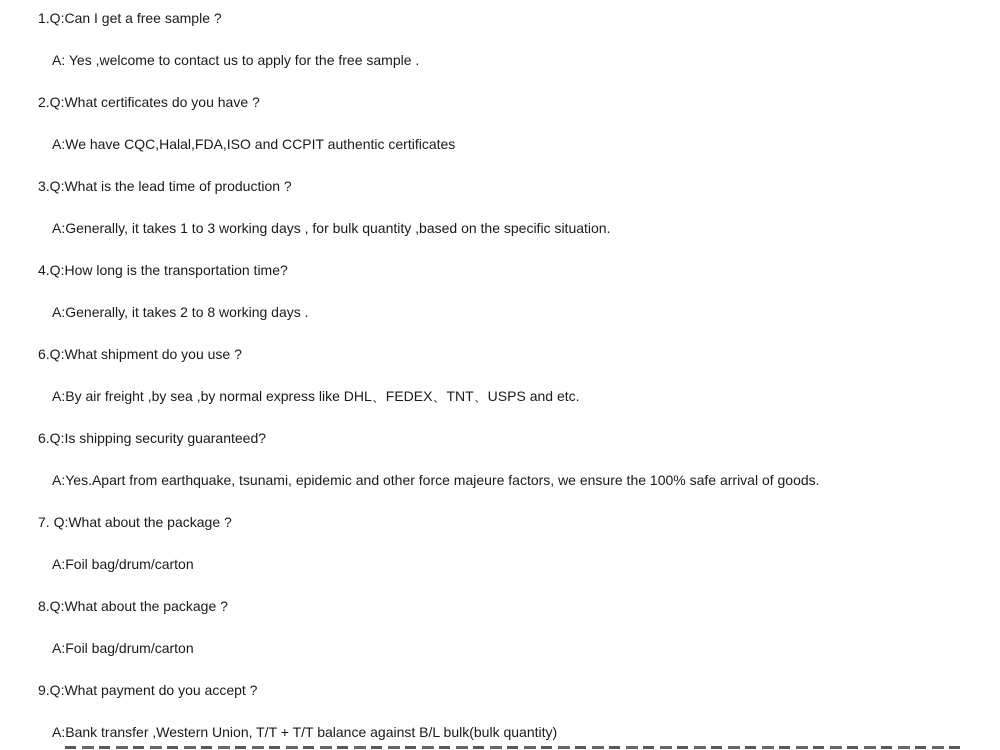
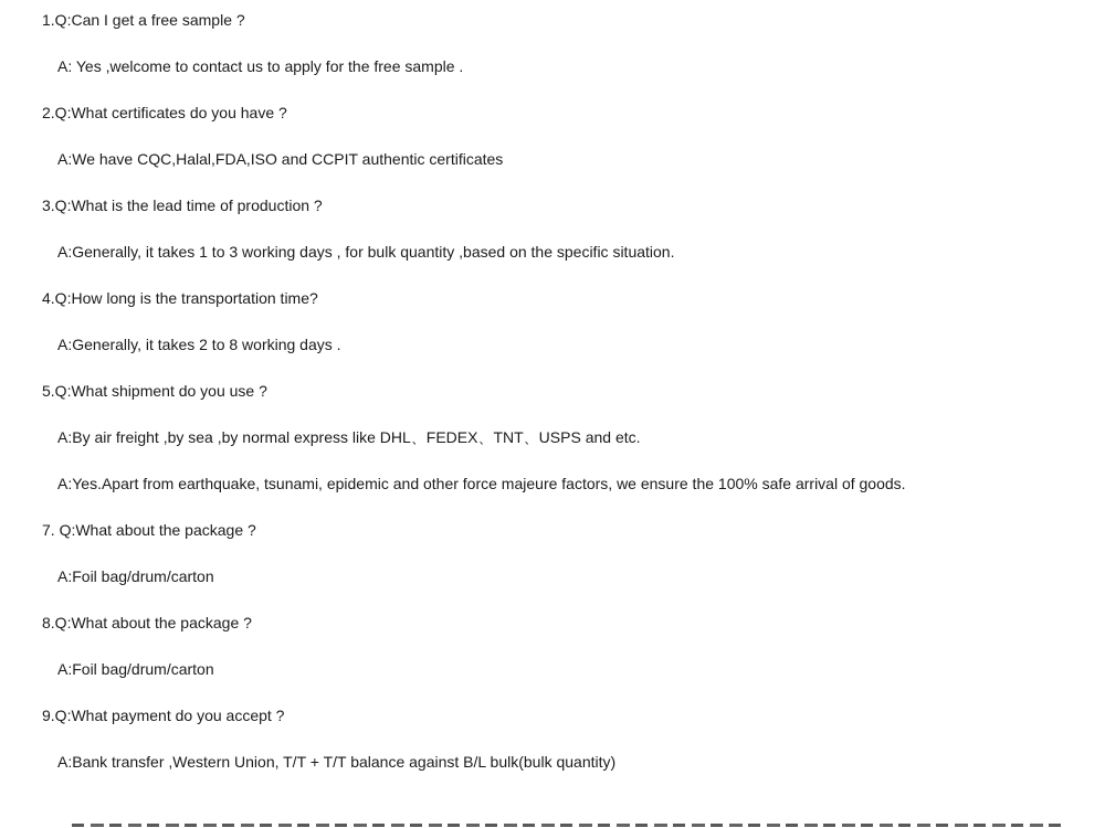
  1.Q:Can I get a free sample ?
  A: Yes ,welcome to contact us to apply for the free sample .
  2.Q:What certificates do you have ?
  A:We have CQC,Halal,FDA,ISO and CCPIT authentic certificates
  3.Q:What is the lead time of production ?
  A:Generally, it takes 1 to 3 working days , for bulk quantity ,based on the specific situation.
  4.Q:How long is the transportation time?
  A:Generally, it takes 2 to 8 working days .
- 6.Q:What shipment do you use ?
+ 5.Q:What shipment do you use ?
  A:By air freight ,by sea ,by normal express like DHL、FEDEX、TNT、USPS and etc.
- 6.Q:Is shipping security guaranteed?
  A:Yes.Apart from earthquake, tsunami, epidemic and other force majeure factors, we ensure the 100% safe arrival of goods.
  7. Q:What about the package ?
  A:Foil bag/drum/carton
  8.Q:What about the package ?
  A:Foil bag/drum/carton
  9.Q:What payment do you accept ?
  A:Bank transfer ,Western Union, T/T + T/T balance against B/L bulk(bulk quantity)
